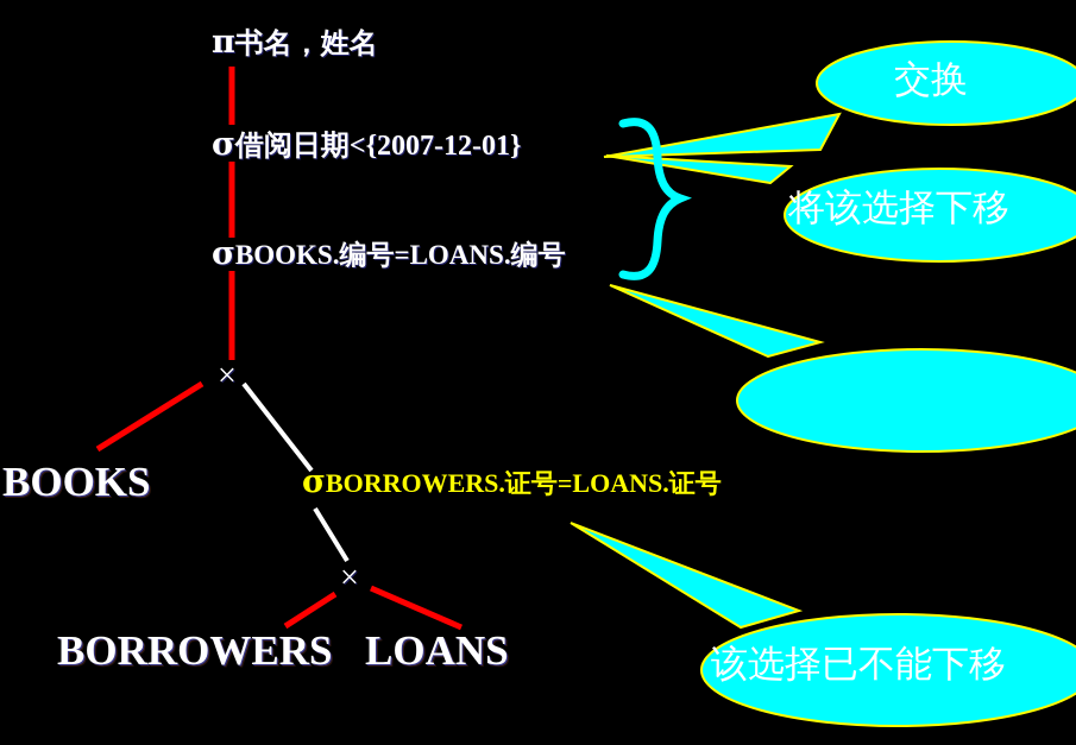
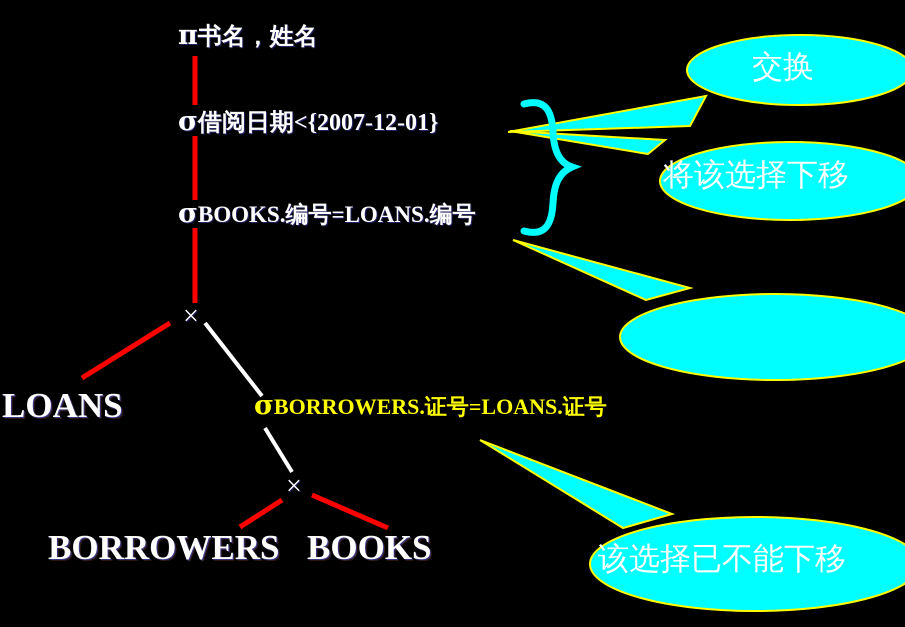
  π书名，姓名
  σ借阅日期<{2007-12-01}
  σBOOKS.编号=LOANS.编号
  σBORROWERS.证号=LOANS.证号
  ×
  ×
- BOOKS
+ LOANS
  BORROWERS
- LOANS
+ BOOKS
  交换
  将该选择下移
  该选择已不能下移
